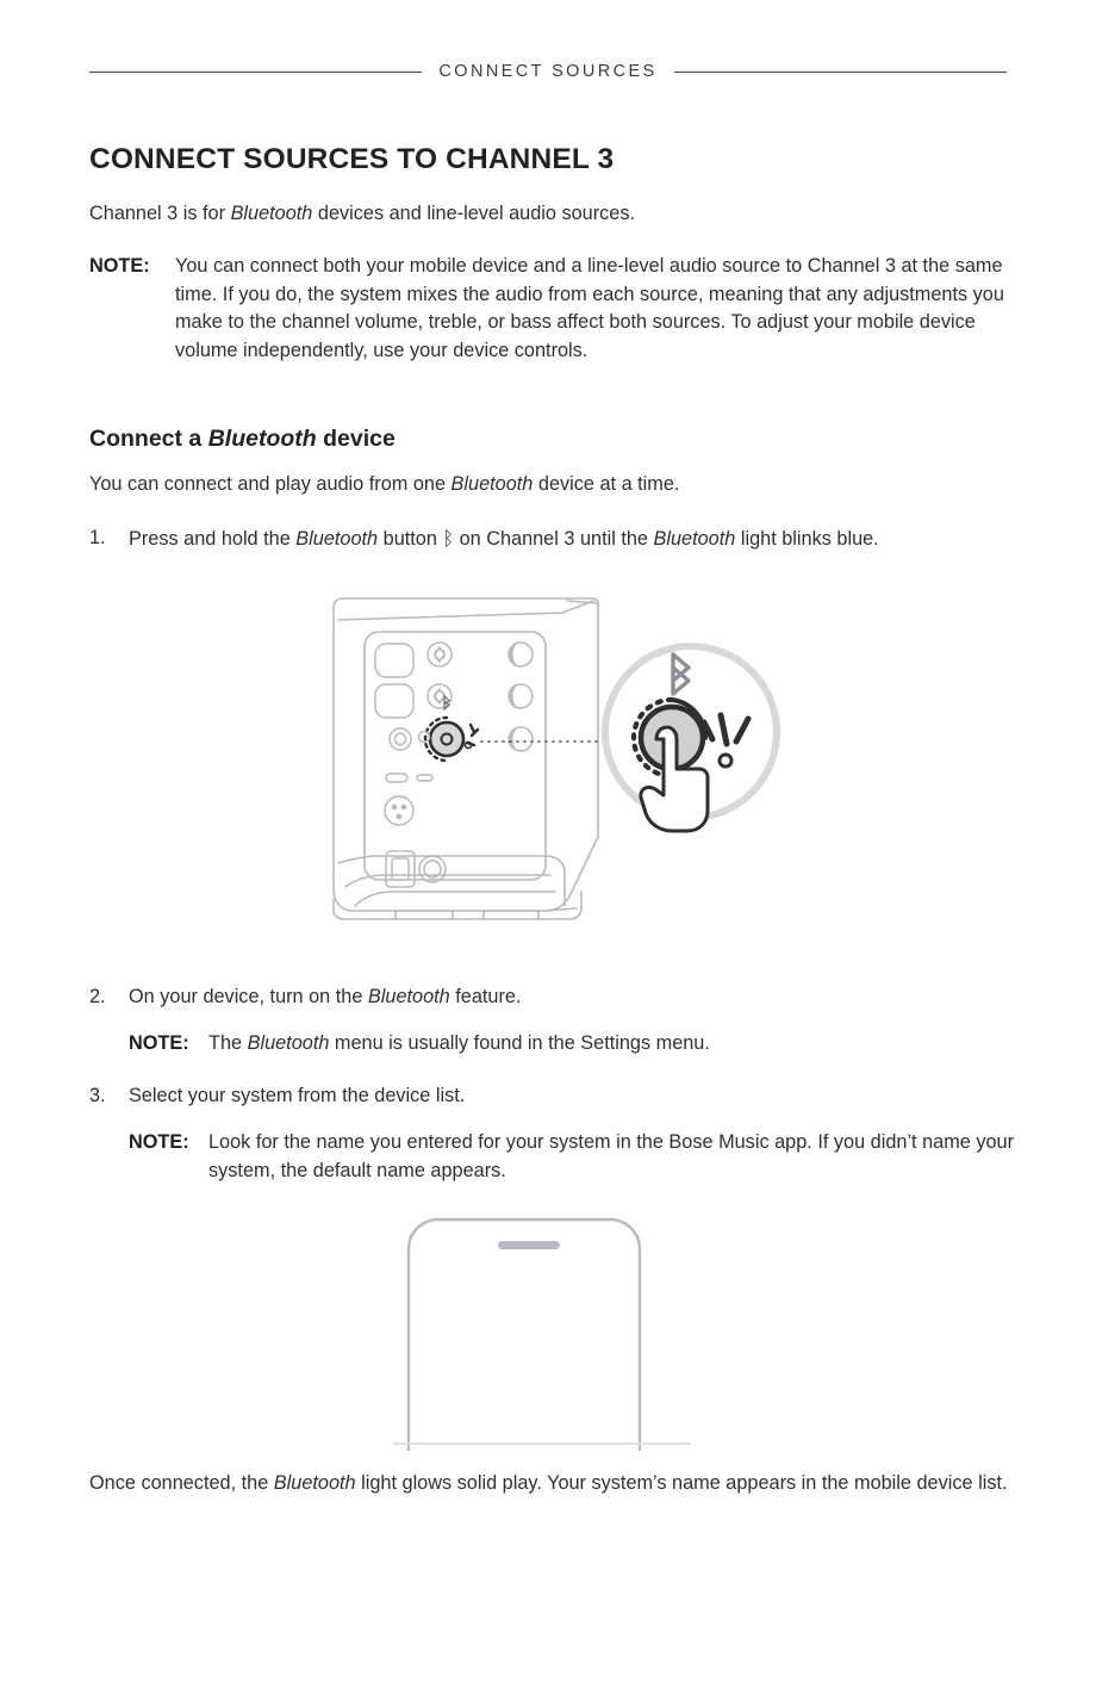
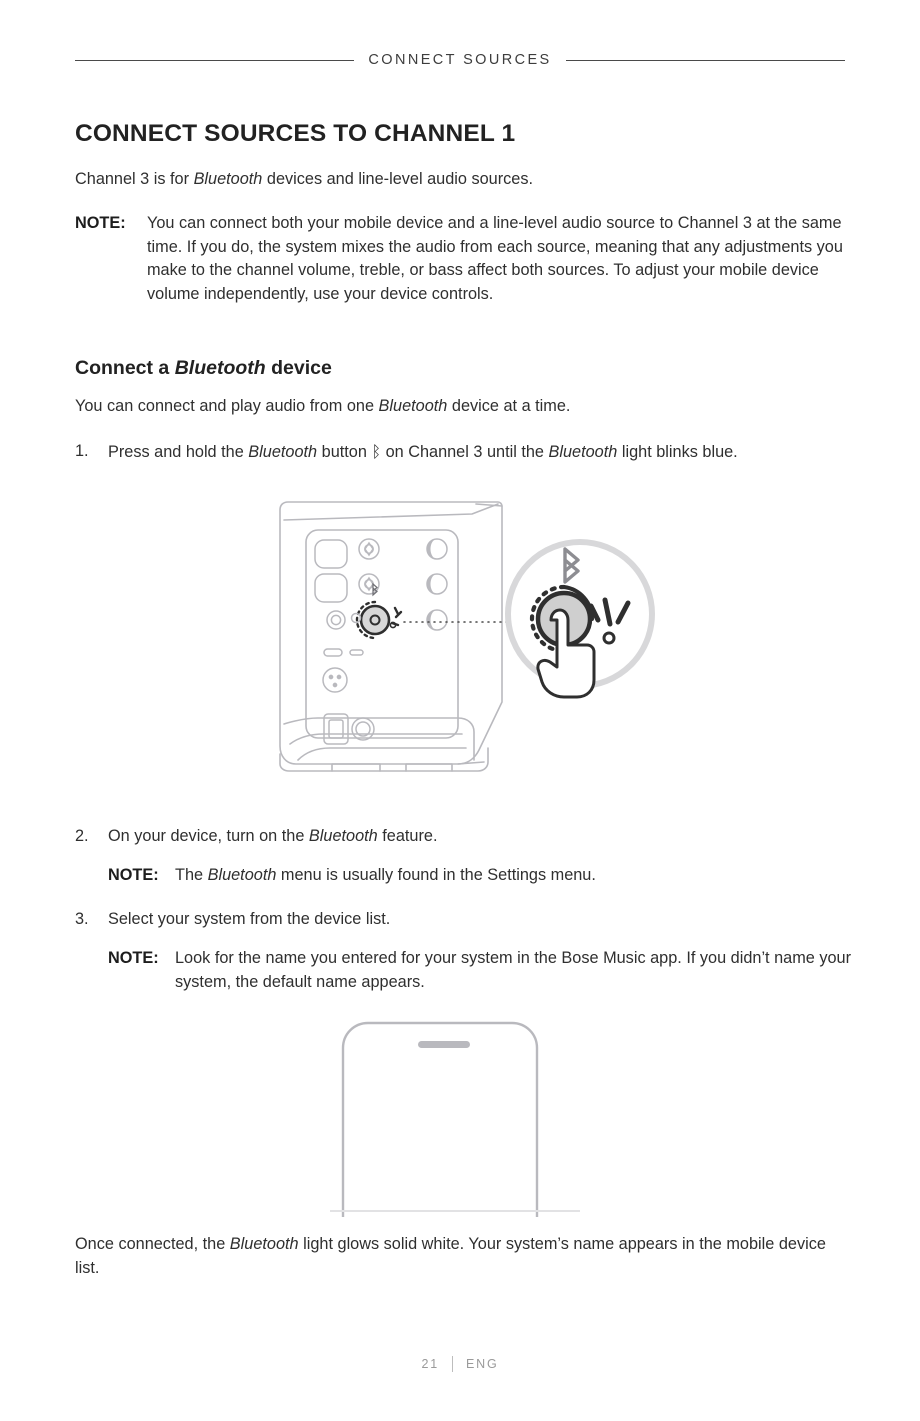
  CONNECT SOURCES
- CONNECT SOURCES TO CHANNEL 3
+ CONNECT SOURCES TO CHANNEL 1
  Channel 3 is for Bluetooth devices and line-level audio sources.
  NOTE:
  You can connect both your mobile device and a line-level audio source to Channel 3 at the same time. If you do, the system mixes the audio from each source, meaning that any adjustments you make to the channel volume, treble, or bass affect both sources. To adjust your mobile device volume independently, use your device controls.
  Connect a Bluetooth device
  You can connect and play audio from one Bluetooth device at a time.
  1.
  Press and hold the Bluetooth button ᛒ on Channel 3 until the Bluetooth light blinks blue.
  2.
  On your device, turn on the Bluetooth feature.
  NOTE:
  The Bluetooth menu is usually found in the Settings menu.
  3.
  Select your system from the device list.
  NOTE:
  Look for the name you entered for your system in the Bose Music app. If you didn’t name your system, the default name appears.
- Once connected, the Bluetooth light glows solid play. Your system’s name appears in the mobile device list.
+ Once connected, the Bluetooth light glows solid white. Your system’s name appears in the mobile device list.
+ 21
+ ENG
